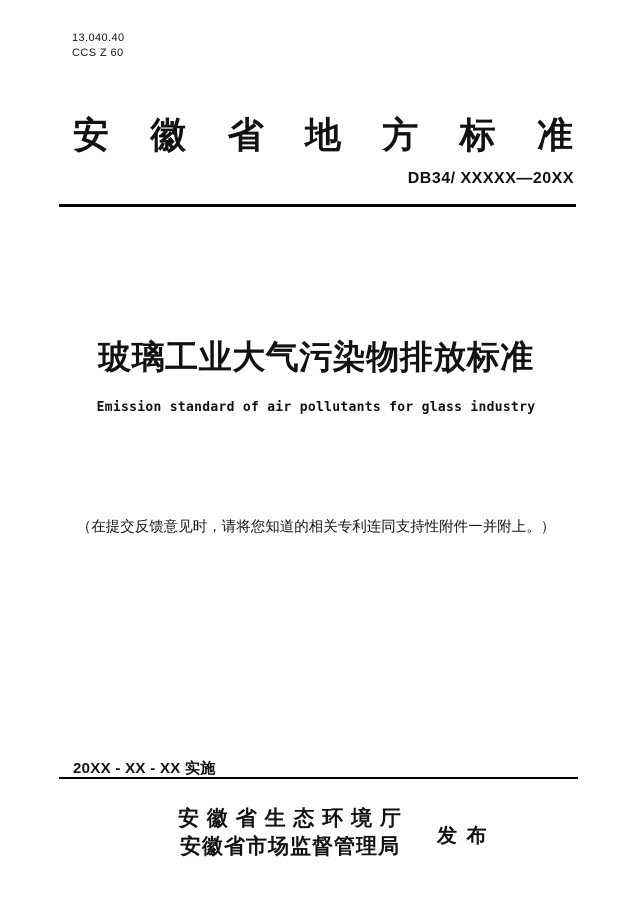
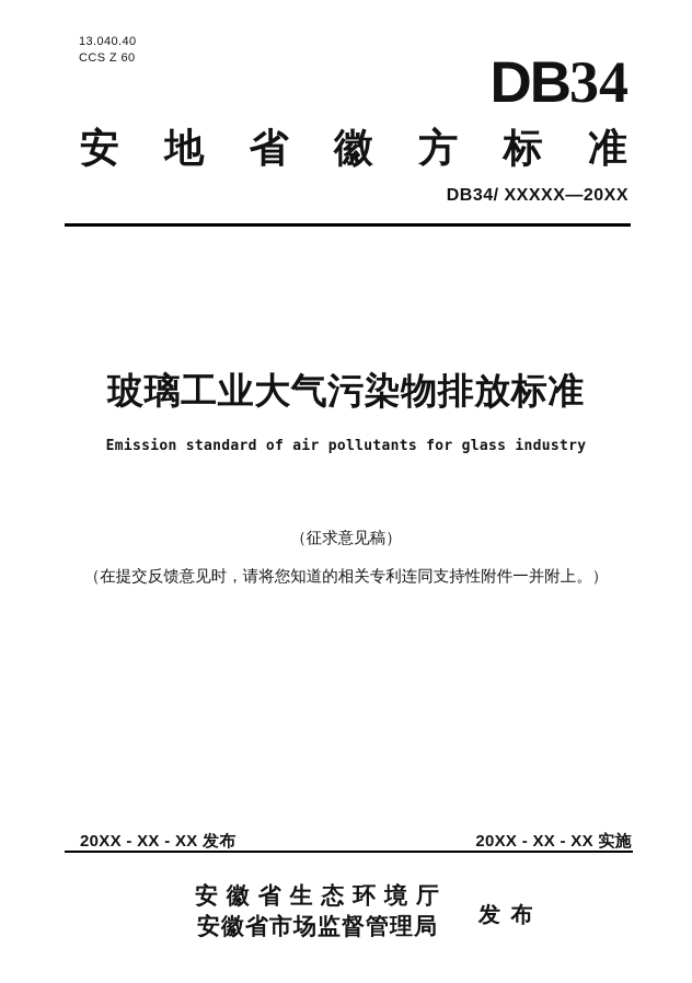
  13.040.40
  CCS Z 60
+ DB34
  安
- 徽
+ 地
  省
- 地
+ 徽
  方
  标
  准
  DB34/ XXXXX—20XX
  玻璃工业大气污染物排放标准
  Emission standard of air pollutants for glass industry
+ （征求意见稿）
  （在提交反馈意见时，请将您知道的相关专利连同支持性附件一并附上。）
+ 20XX - XX - XX 发布
  20XX - XX - XX 实施
  安 徽 省 生 态 环 境 厅
  安徽省市场监督管理局
  发 布
